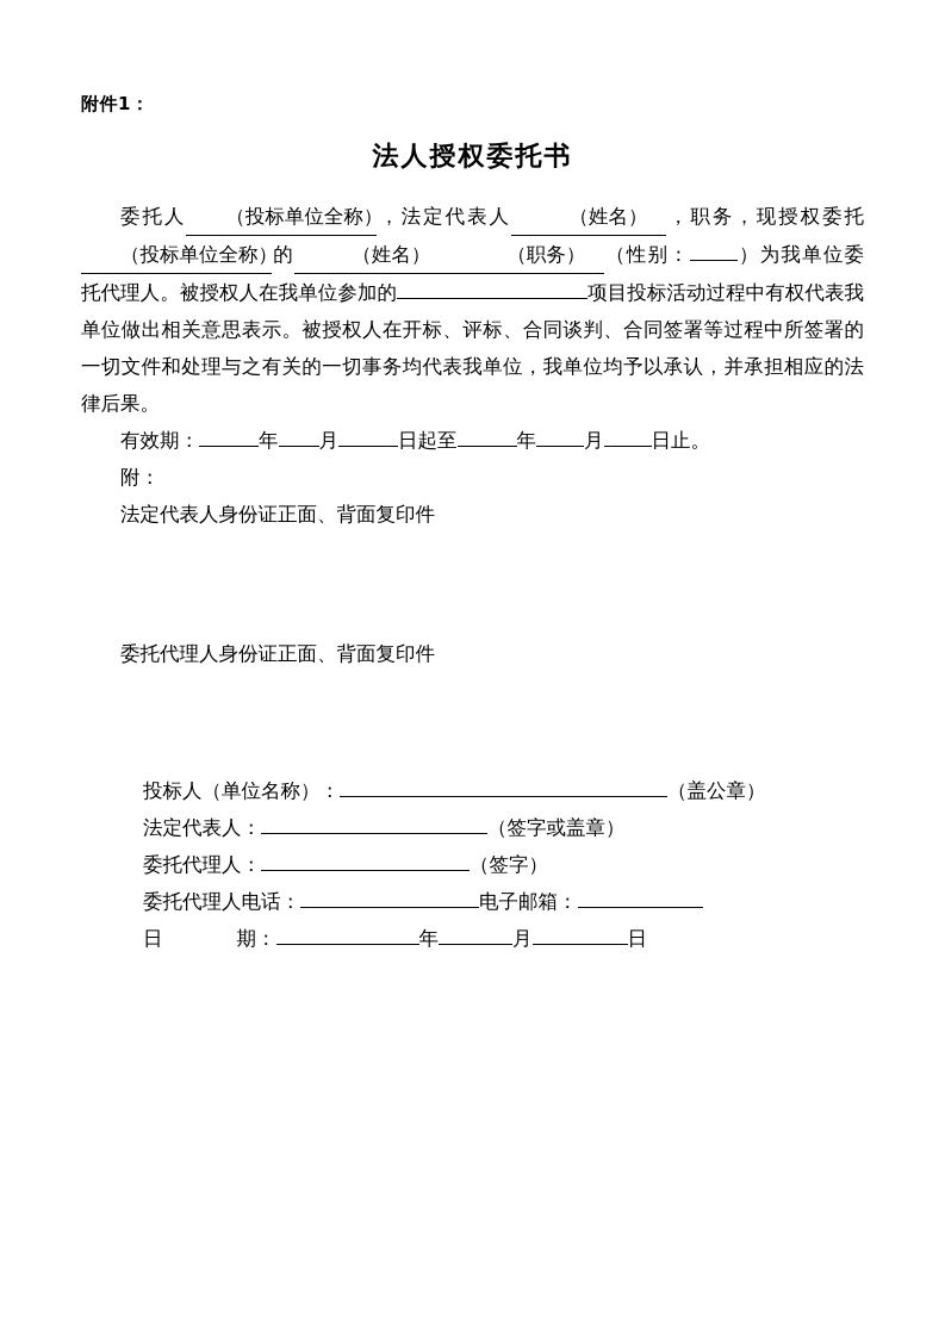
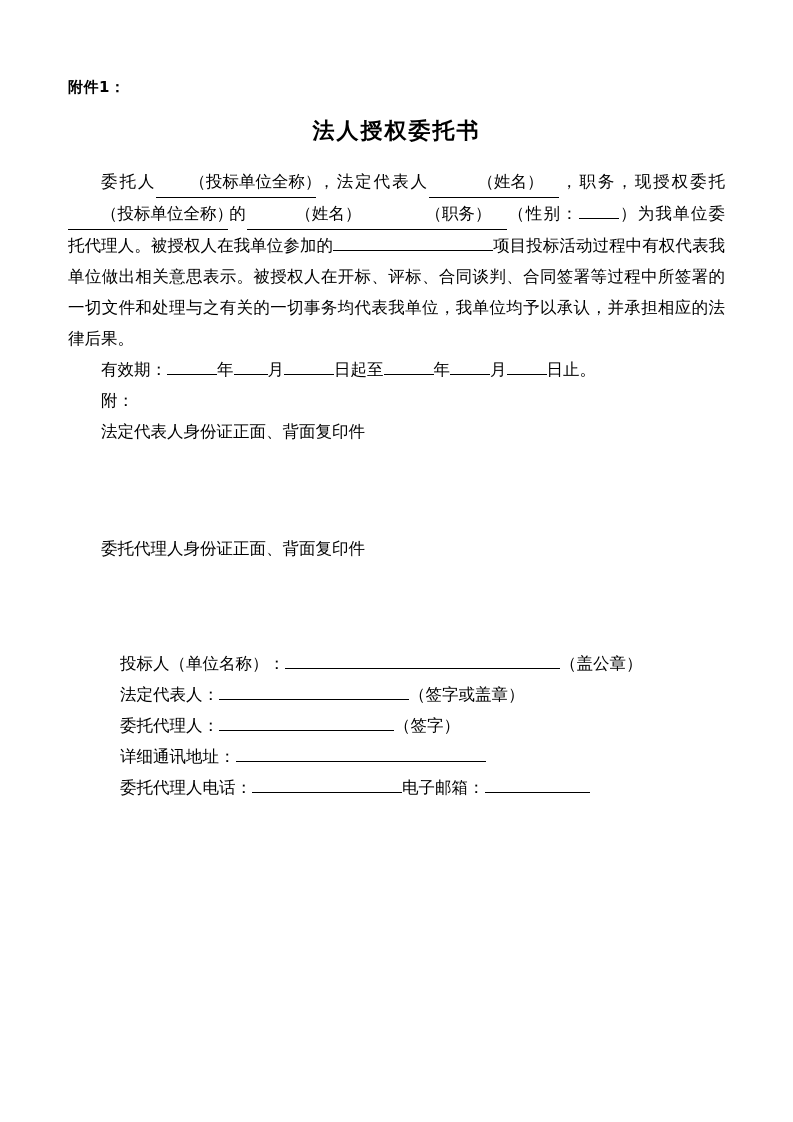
  附件1：
  法人授权委托书
  委托人 （投标单位全称），法定代表人 （姓名） ，职务，现授权委托（投标单位全称）的 （姓名） （职务） （性别： ）为我单位委托代理人。被授权人在我单位参加的 项目投标活动过程中有权代表我单位做出相关意思表示。被授权人在开标、评标、合同谈判、合同签署等过程中所签署的一切文件和处理与之有关的一切事务均代表我单位，我单位均予以承认，并承担相应的法律后果。
  有效期： 年 月 日起至 年 月 日止。
  附：
  法定代表人身份证正面、背面复印件
  委托代理人身份证正面、背面复印件
  投标人（单位名称）： （盖公章）
  法定代表人： （签字或盖章）
  委托代理人： （签字）
+ 详细通讯地址：
  委托代理人电话： 电子邮箱：
- 日 期： 年 月 日
